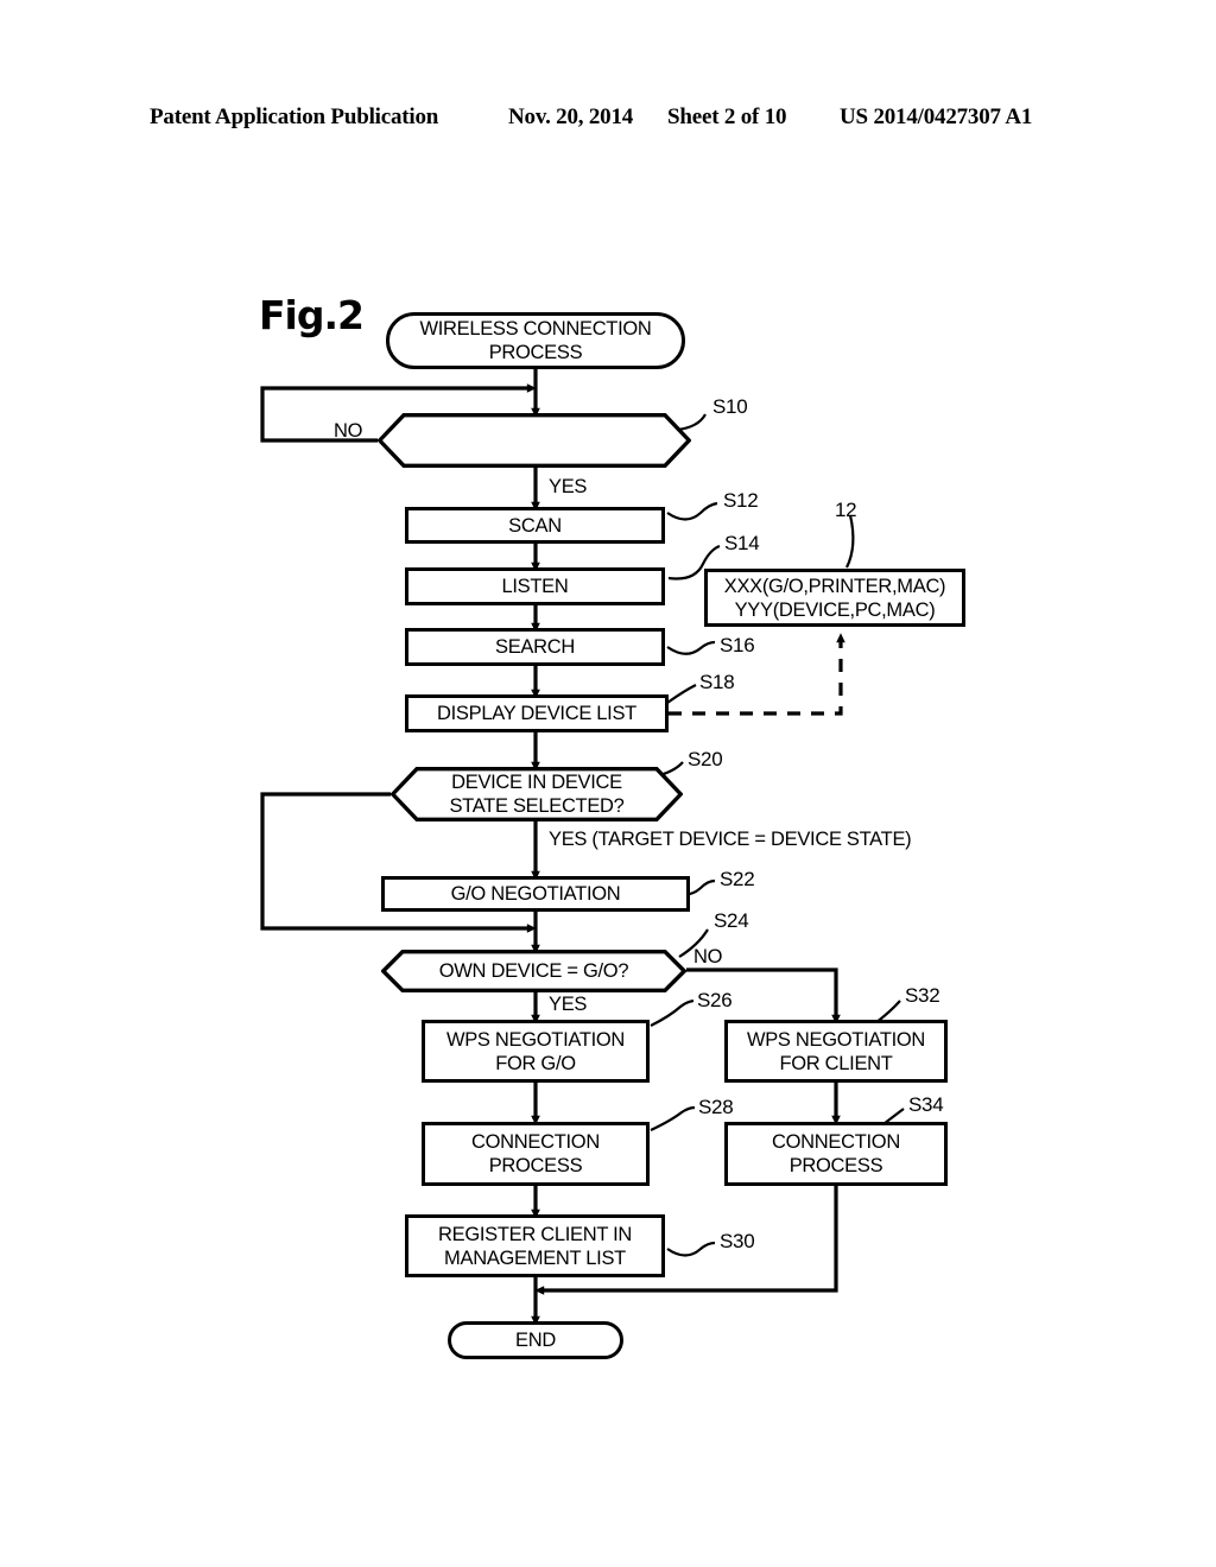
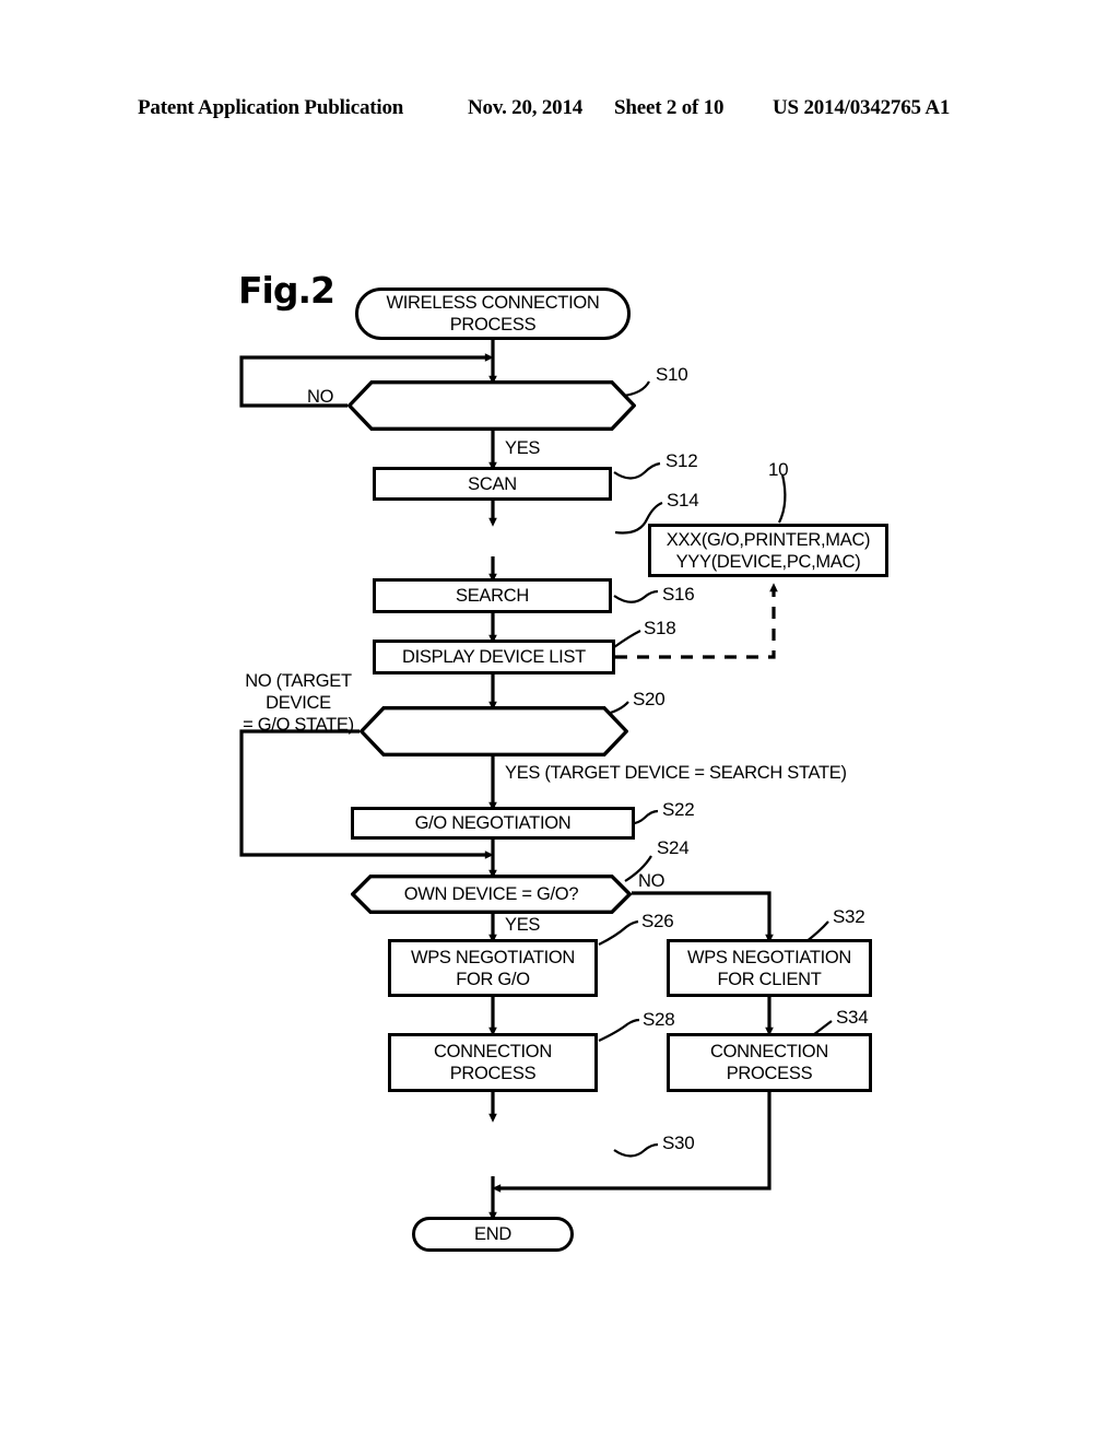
  Patent Application Publication
  Nov. 20, 2014
  Sheet 2 of 10
- US 2014/0427307 A1
+ US 2014/0342765 A1
  Fig.2
  WIRELESS CONNECTION
  PROCESS
  SCAN
- LISTEN
  SEARCH
  DISPLAY DEVICE LIST
  XXX(G/O,PRINTER,MAC)
  YYY(DEVICE,PC,MAC)
- 12
+ 10
- DEVICE IN DEVICE
- STATE SELECTED?
  G/O NEGOTIATION
  OWN DEVICE = G/O?
  WPS NEGOTIATION
  FOR G/O
  CONNECTION
  PROCESS
- REGISTER CLIENT IN
- MANAGEMENT LIST
  WPS NEGOTIATION
  FOR CLIENT
  CONNECTION
  PROCESS
  END
  S10
  S12
  S14
  S16
  S18
  S20
  S22
  S24
  S26
  S28
  S30
  S32
  S34
  NO
  YES
+ NO (TARGET
+ DEVICE
+ = G/O STATE)
- YES (TARGET DEVICE = DEVICE STATE)
+ YES (TARGET DEVICE = SEARCH STATE)
  YES
  NO
